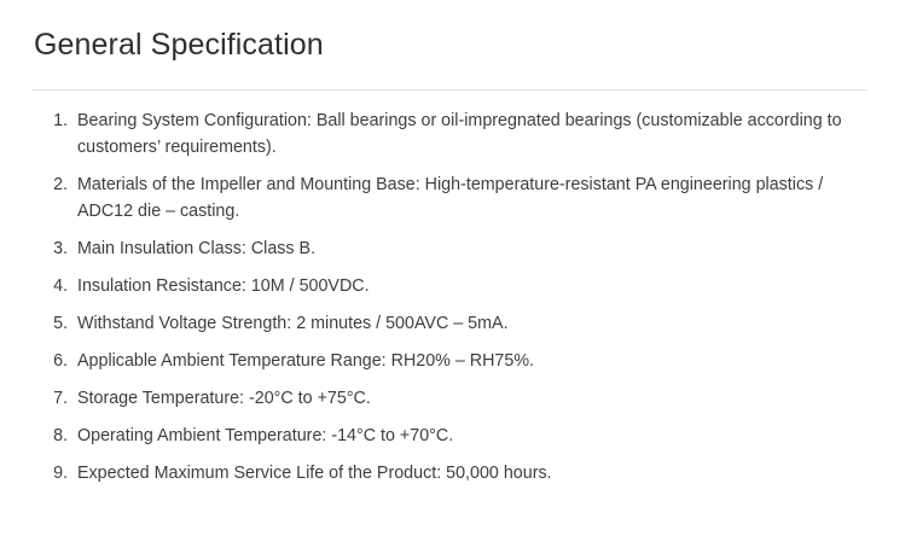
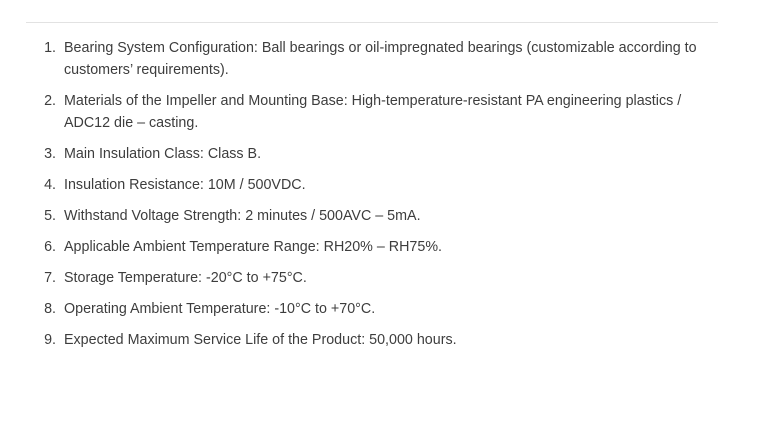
- General Specification
  Bearing System Configuration: Ball bearings or oil-impregnated bearings (customizable according to customers’ requirements).
  Materials of the Impeller and Mounting Base: High-temperature-resistant PA engineering plastics / ADC12 die – casting.
  Main Insulation Class: Class B.
  Insulation Resistance: 10M / 500VDC.
  Withstand Voltage Strength: 2 minutes / 500AVC – 5mA.
  Applicable Ambient Temperature Range: RH20% – RH75%.
  Storage Temperature: -20°C to +75°C.
- Operating Ambient Temperature: -14°C to +70°C.
+ Operating Ambient Temperature: -10°C to +70°C.
  Expected Maximum Service Life of the Product: 50,000 hours.
